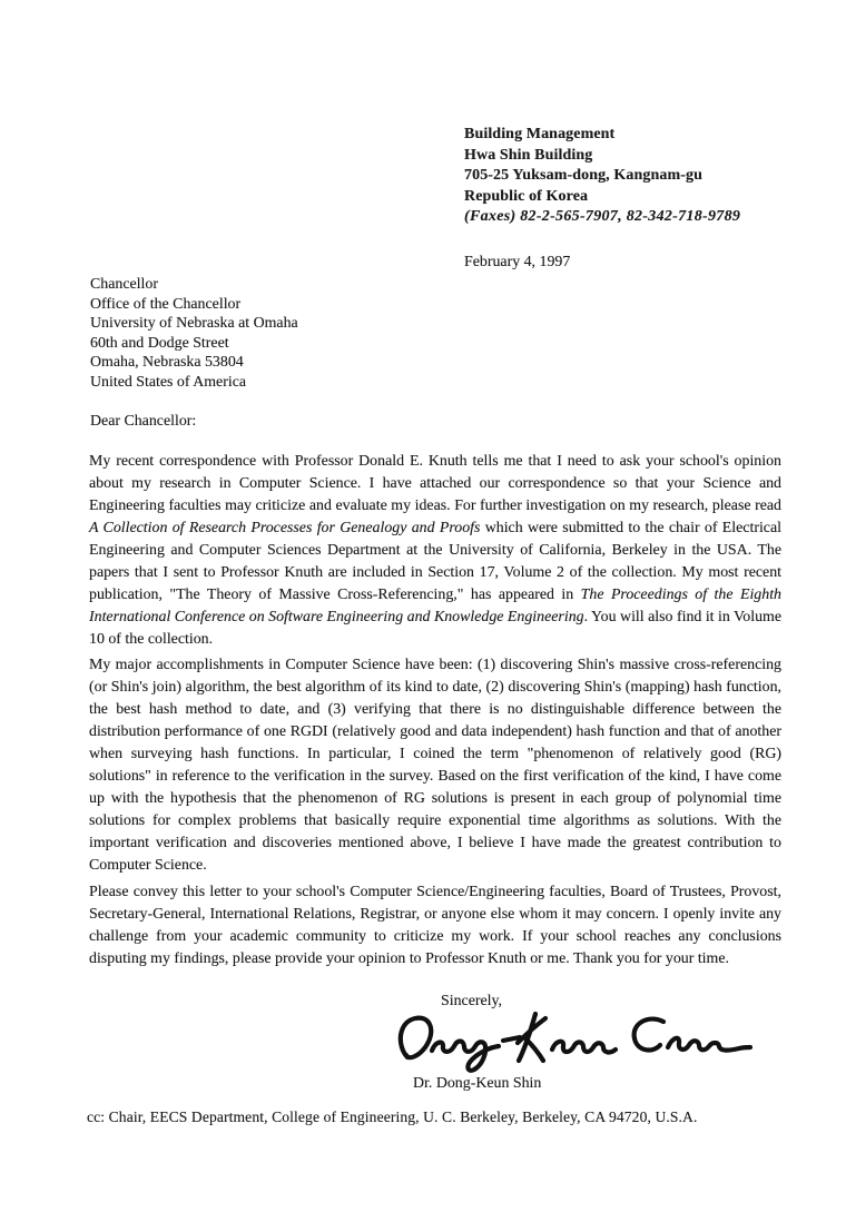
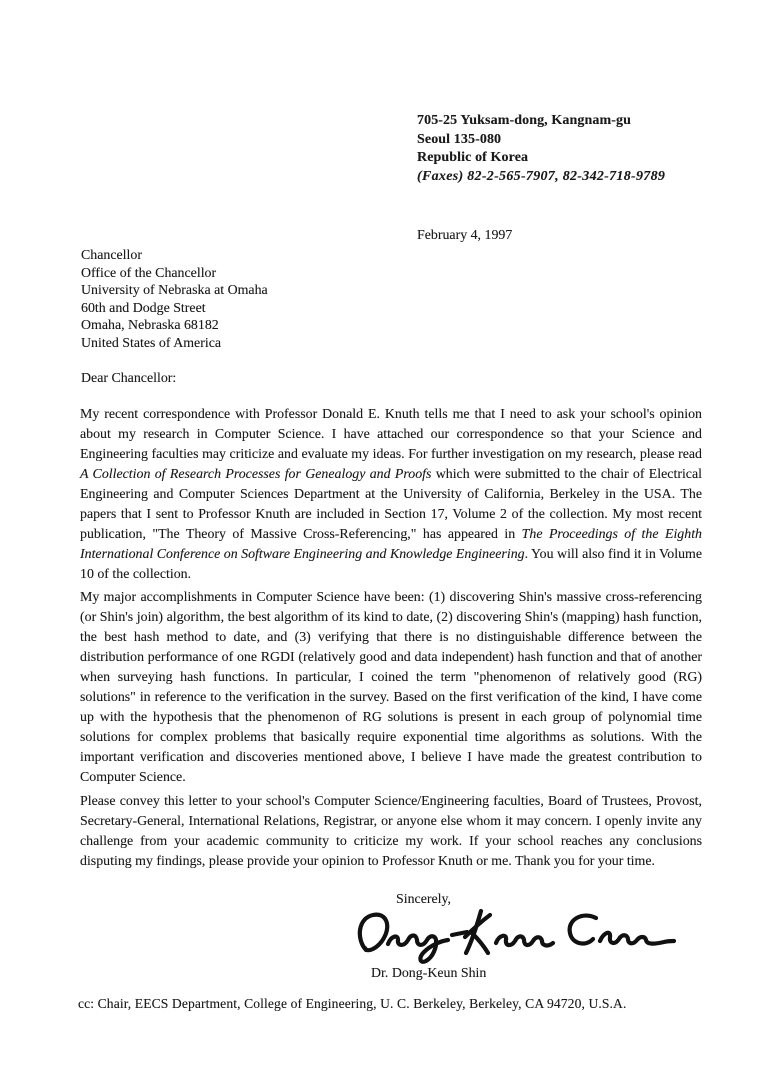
- Building Management
- Hwa Shin Building
  705-25 Yuksam-dong, Kangnam-gu
+ Seoul 135-080
  Republic of Korea
  (Faxes) 82-2-565-7907, 82-342-718-9789
  February 4, 1997
  Chancellor
  Office of the Chancellor
  University of Nebraska at Omaha
  60th and Dodge Street
- Omaha, Nebraska 53804
+ Omaha, Nebraska 68182
  United States of America
  Dear Chancellor:
  My recent correspondence with Professor Donald E. Knuth tells me that I need to ask your school's opinion about my research in Computer Science. I have attached our correspondence so that your Science and Engineering faculties may criticize and evaluate my ideas. For further investigation on my research, please read A Collection of Research Processes for Genealogy and Proofs which were submitted to the chair of Electrical Engineering and Computer Sciences Department at the University of California, Berkeley in the USA. The papers that I sent to Professor Knuth are included in Section 17, Volume 2 of the collection. My most recent publication, "The Theory of Massive Cross-Referencing," has appeared in The Proceedings of the Eighth International Conference on Software Engineering and Knowledge Engineering. You will also find it in Volume 10 of the collection.
  My major accomplishments in Computer Science have been: (1) discovering Shin's massive cross-referencing (or Shin's join) algorithm, the best algorithm of its kind to date, (2) discovering Shin's (mapping) hash function, the best hash method to date, and (3) verifying that there is no distinguishable difference between the distribution performance of one RGDI (relatively good and data independent) hash function and that of another when surveying hash functions. In particular, I coined the term "phenomenon of relatively good (RG) solutions" in reference to the verification in the survey. Based on the first verification of the kind, I have come up with the hypothesis that the phenomenon of RG solutions is present in each group of polynomial time solutions for complex problems that basically require exponential time algorithms as solutions. With the important verification and discoveries mentioned above, I believe I have made the greatest contribution to Computer Science.
  Please convey this letter to your school's Computer Science/Engineering faculties, Board of Trustees, Provost, Secretary-General, International Relations, Registrar, or anyone else whom it may concern. I openly invite any challenge from your academic community to criticize my work. If your school reaches any conclusions disputing my findings, please provide your opinion to Professor Knuth or me. Thank you for your time.
  Sincerely,
  Dr. Dong-Keun Shin
  cc: Chair, EECS Department, College of Engineering, U. C. Berkeley, Berkeley, CA 94720, U.S.A.
